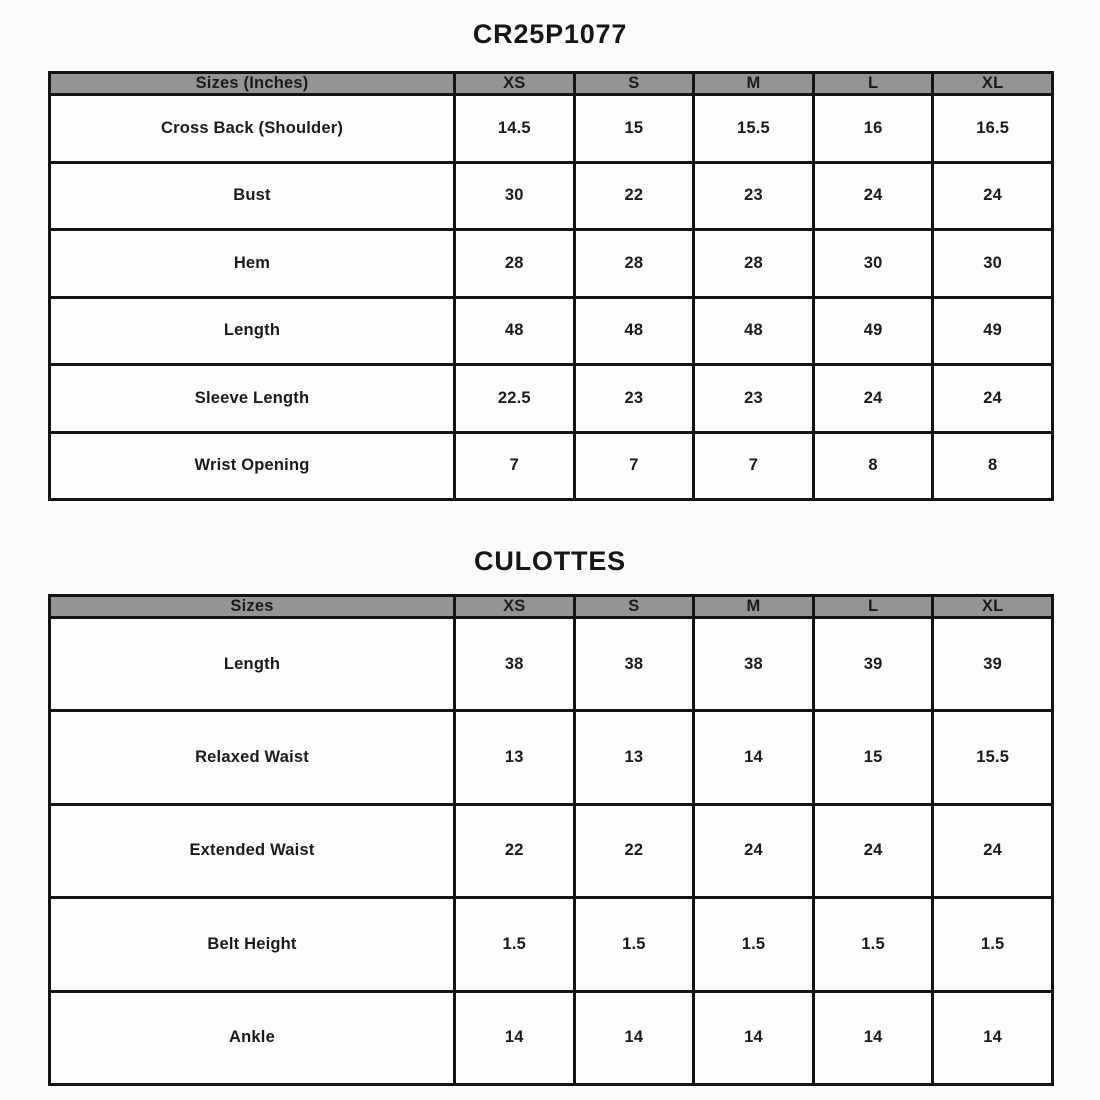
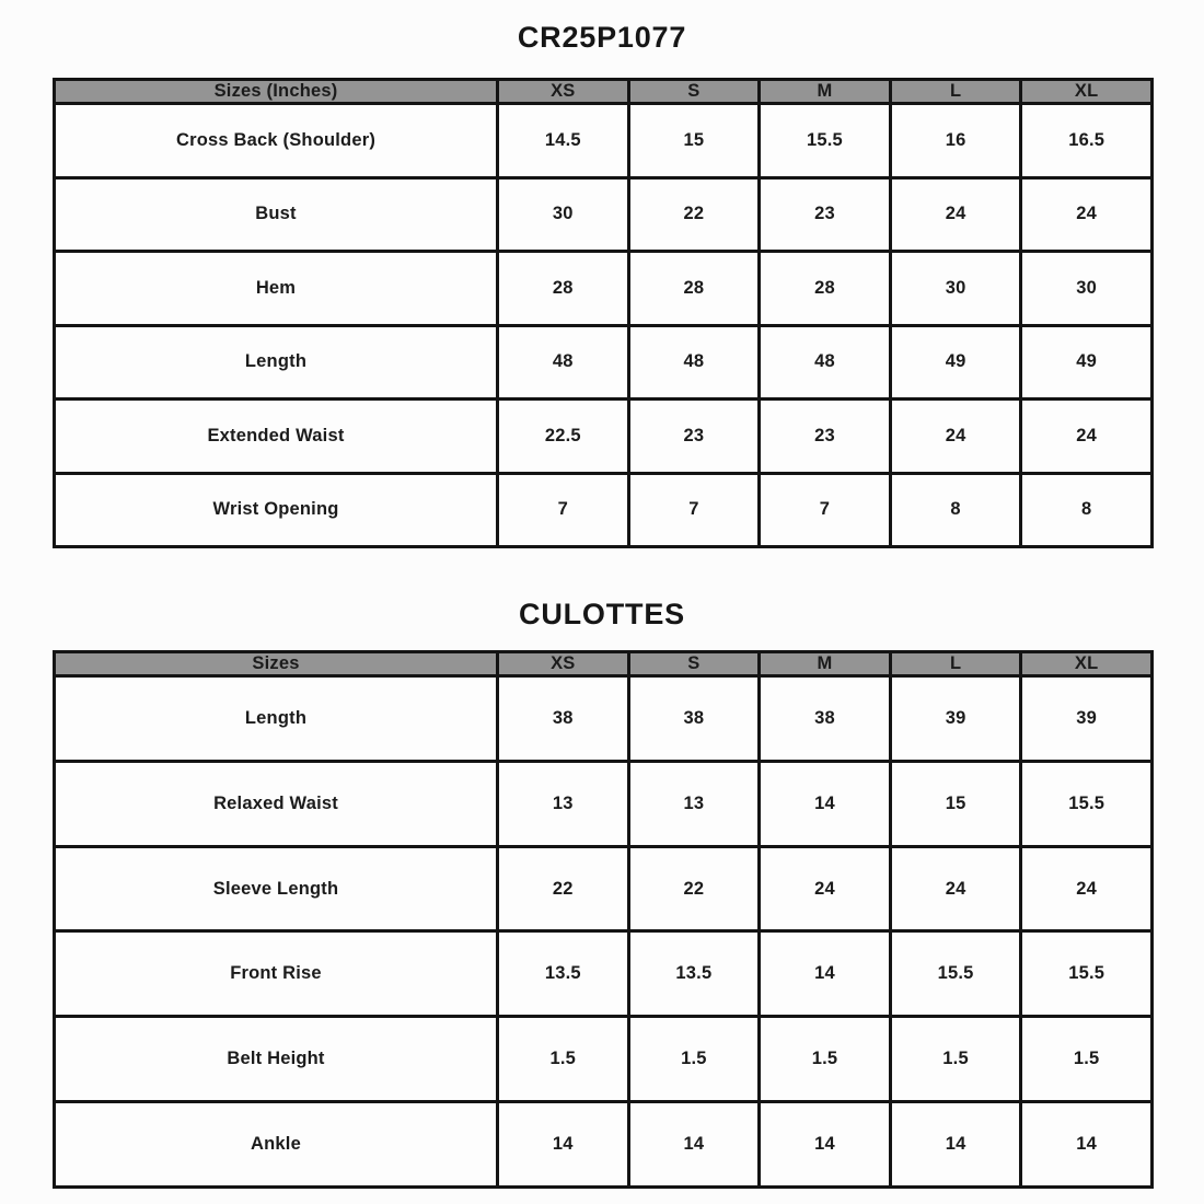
  CR25P1077
  Sizes (Inches)	XS	S	M	L	XL
  Cross Back (Shoulder)	14.5	15	15.5	16	16.5
  Bust	30	22	23	24	24
  Hem	28	28	28	30	30
  Length	48	48	48	49	49
- Sleeve Length	22.5	23	23	24	24
+ Extended Waist	22.5	23	23	24	24
  Wrist Opening	7	7	7	8	8
  CULOTTES
  Sizes	XS	S	M	L	XL
  Length	38	38	38	39	39
  Relaxed Waist	13	13	14	15	15.5
- Extended Waist	22	22	24	24	24
+ Sleeve Length	22	22	24	24	24
+ Front Rise	13.5	13.5	14	15.5	15.5
  Belt Height	1.5	1.5	1.5	1.5	1.5
  Ankle	14	14	14	14	14
